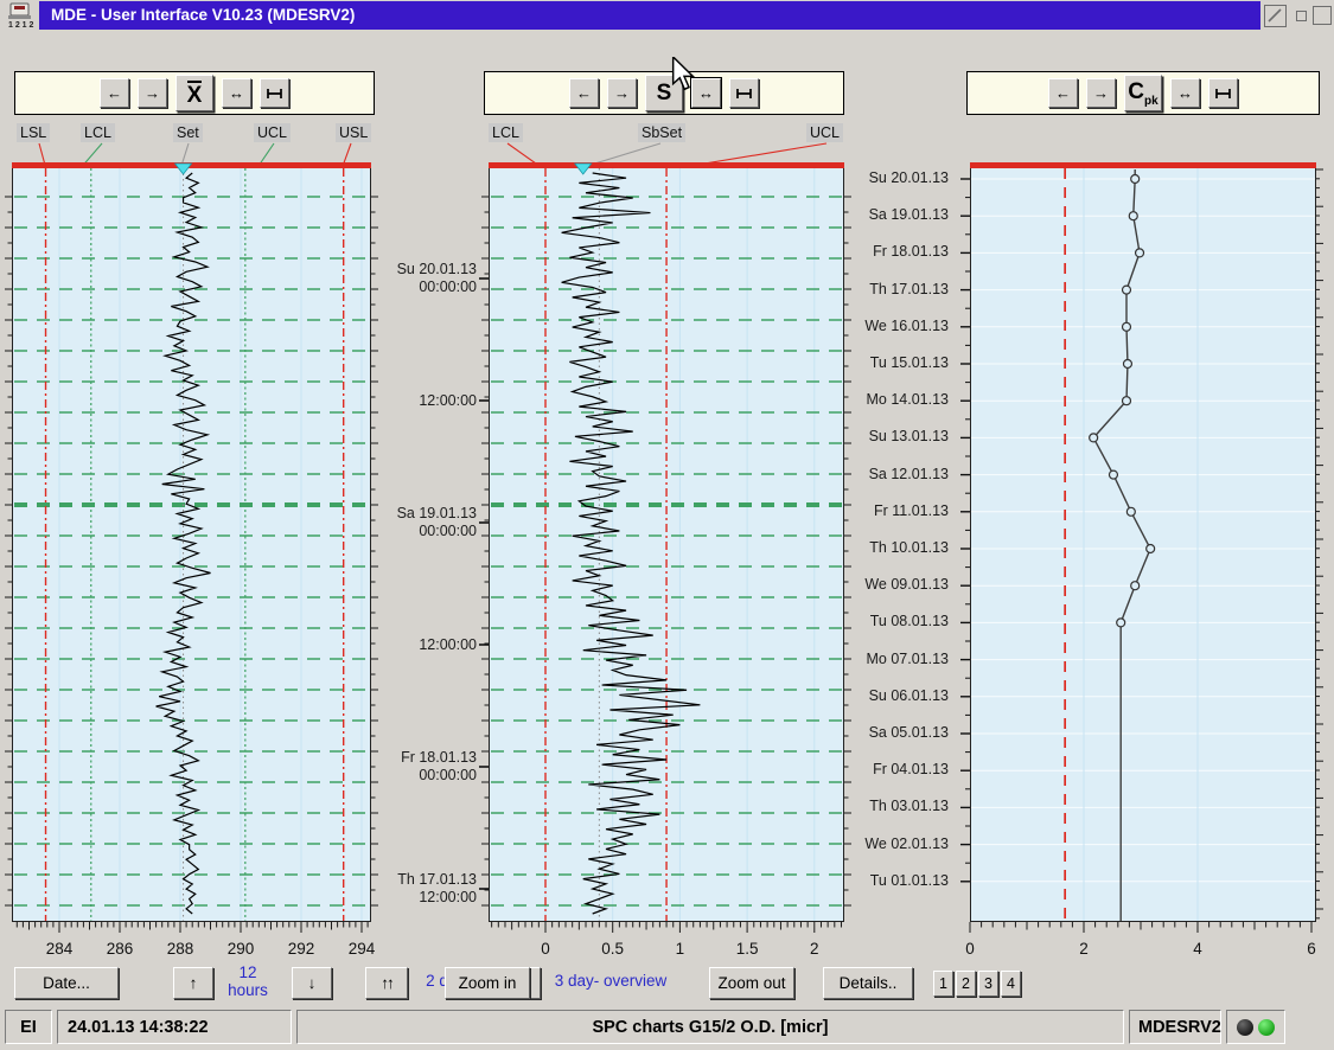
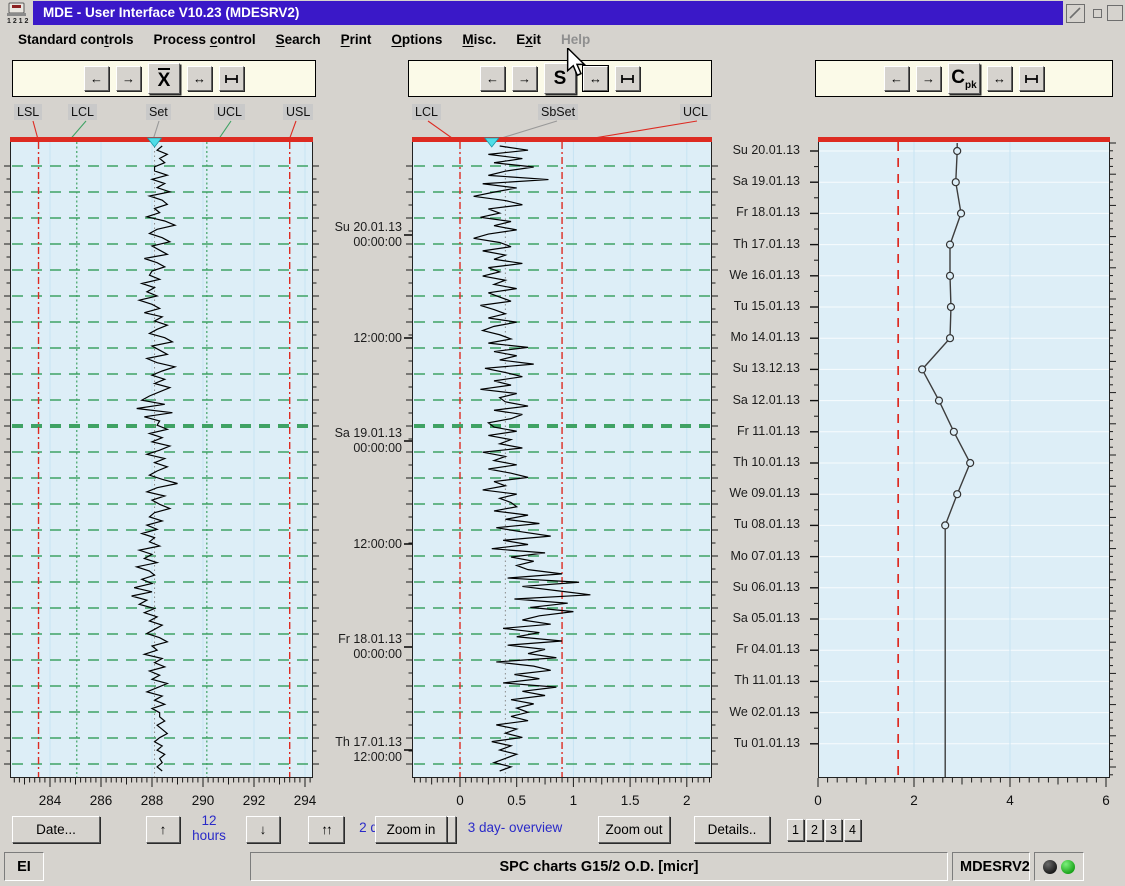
  MDE - User Interface V10.23 (MDESRV2)
+ Standard controls
+ Process control
+ Search
+ Print
+ Options
+ Misc.
+ Exit
+ Help
  ←
  →
  X
  ↔
  ←
  →
  S
  ↔
  ←
  →
  Cpk
  ↔
  LSL
  LCL
  Set
  UCL
  USL
  LCL
  SbSet
  UCL
  284
  286
  288
  290
  292
  294
  0
  0.5
  1
  1.5
  2
  0
  2
  4
  6
  Su 20.01.13
  00:00:00
  12:00:00
  Sa 19.01.13
  00:00:00
  12:00:00
  Fr 18.01.13
  00:00:00
  Th 17.01.13
  12:00:00
  Su 20.01.13
  Sa 19.01.13
  Fr 18.01.13
  Th 17.01.13
  We 16.01.13
  Tu 15.01.13
  Mo 14.01.13
- Su 13.01.13
+ Su 13.12.13
  Sa 12.01.13
  Fr 11.01.13
  Th 10.01.13
  We 09.01.13
  Tu 08.01.13
  Mo 07.01.13
  Su 06.01.13
  Sa 05.01.13
  Fr 04.01.13
- Th 03.01.13
+ Th 11.01.13
  We 02.01.13
  Tu 01.01.13
  Date...
  ↑
  12
  hours
  ↓
  ↑↑
  Zoom in
  3 day- overview
  Zoom out
  Details..
  1
  2
  3
  4
  EI
- 24.01.13 14:38:22
  SPC charts G15/2 O.D. [micr]
  MDESRV2
